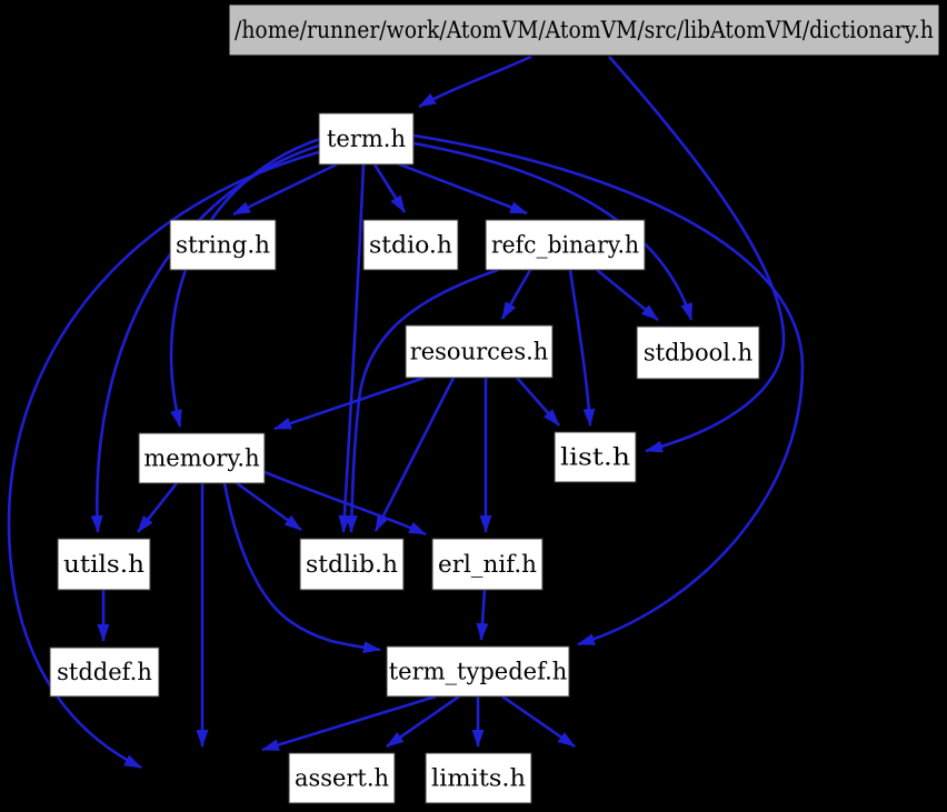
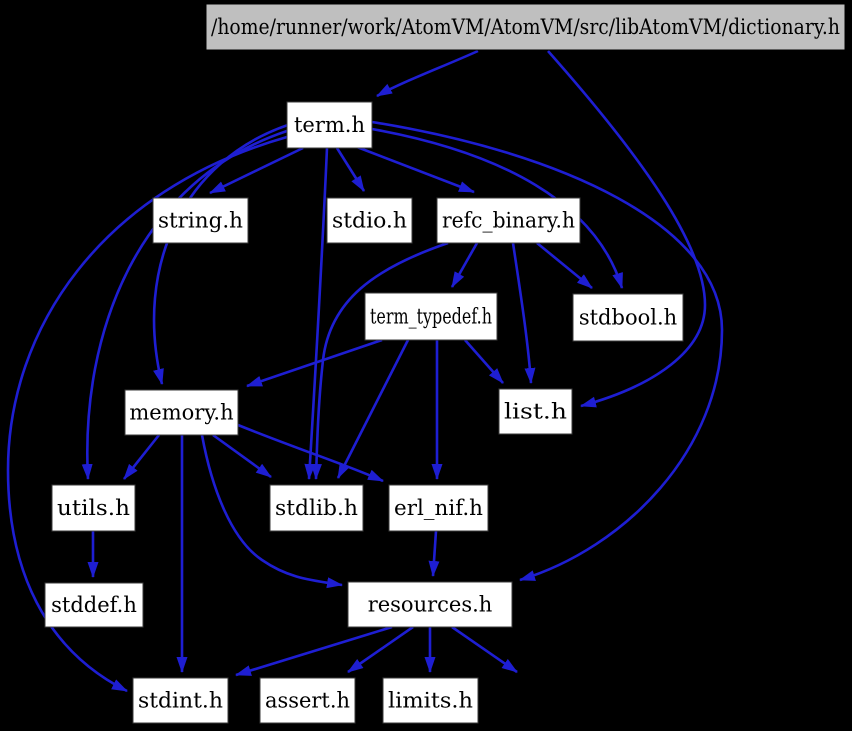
  /home/runner/work/AtomVM/AtomVM/src/libAtomVM/dictionary.h
  term.h
  string.h
  stdio.h
  refc_binary.h
- resources.h
+ term_typedef.h
  stdbool.h
  memory.h
  list.h
  utils.h
  stdlib.h
  erl_nif.h
  stddef.h
- term_typedef.h
+ resources.h
+ stdint.h
  assert.h
  limits.h
